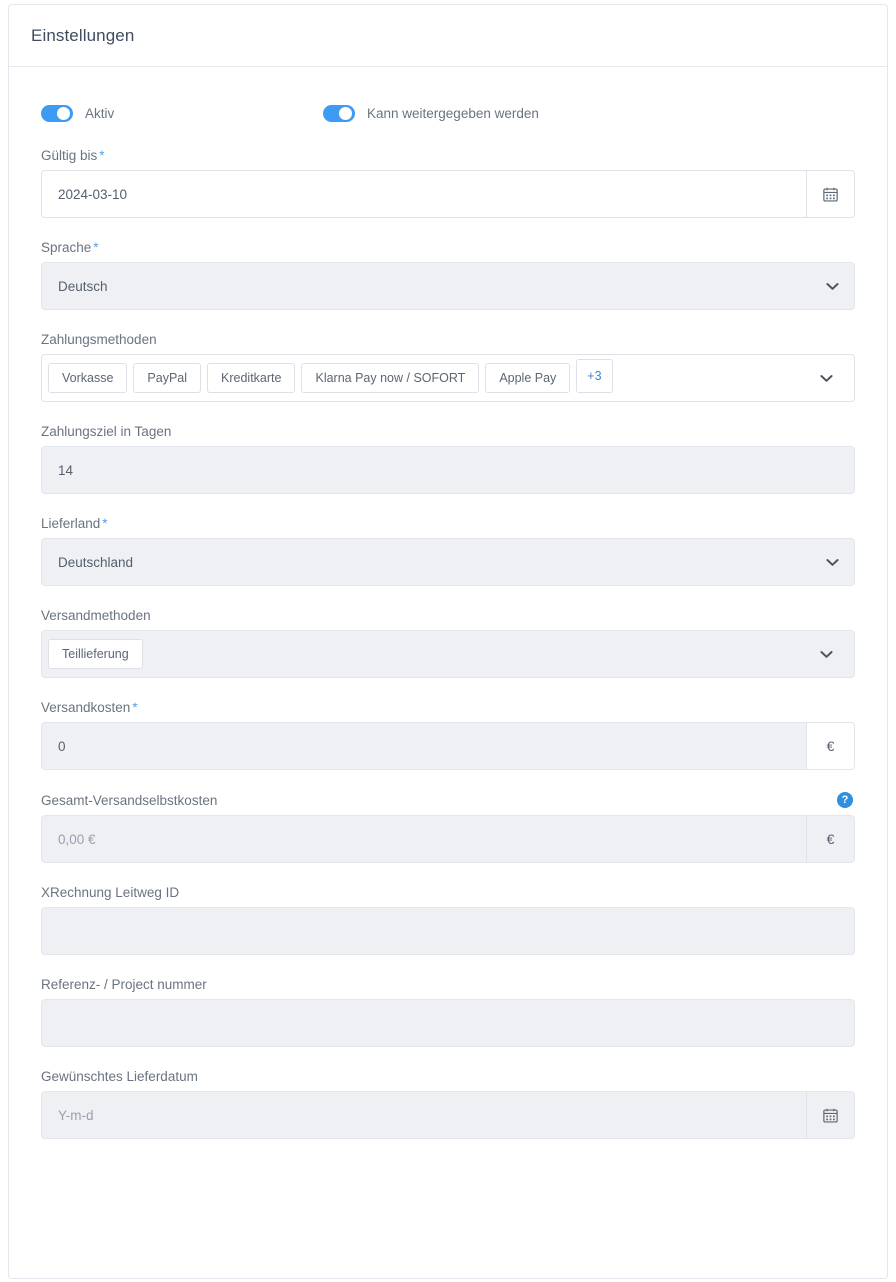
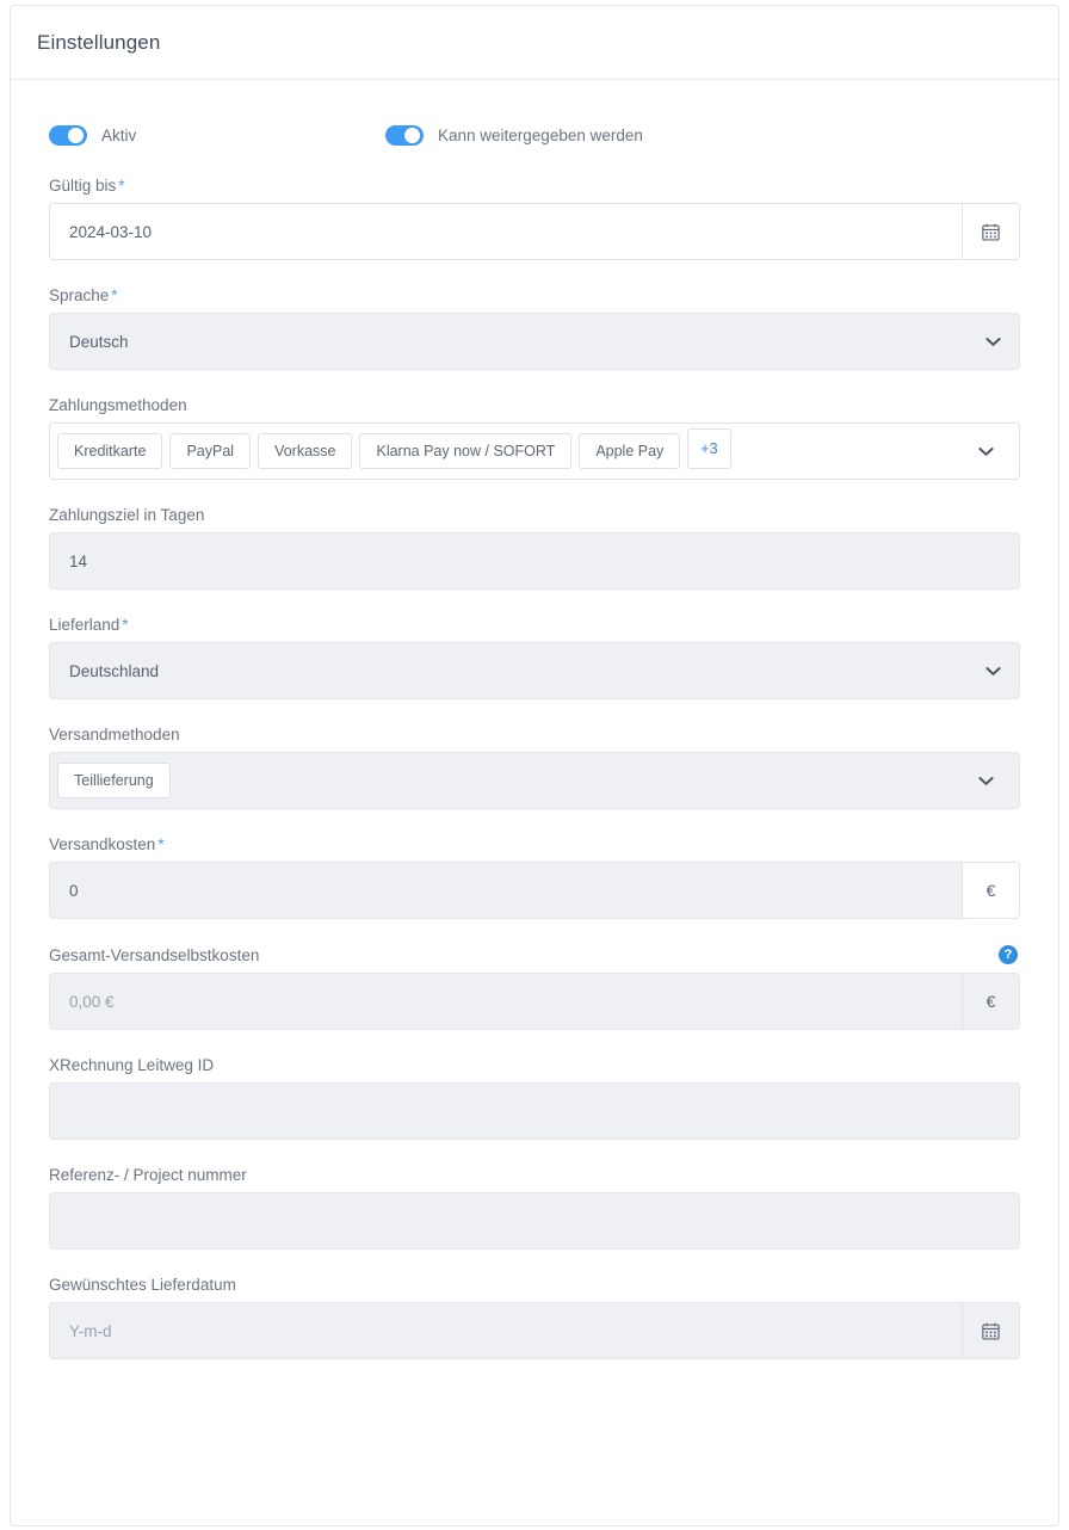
  Einstellungen
  Aktiv
  Kann weitergegeben werden
  Gültig bis *
  2024-03-10
  Sprache *
  Deutsch
  Zahlungsmethoden
- Vorkasse
+ Kreditkarte
  PayPal
- Kreditkarte
+ Vorkasse
  Klarna Pay now / SOFORT
  Apple Pay
  +3
  Zahlungsziel in Tagen
  14
  Lieferland *
  Deutschland
  Versandmethoden
  Teillieferung
  Versandkosten *
  0
  €
  Gesamt-Versandselbstkosten
  ?
  0,00 €
  €
  XRechnung Leitweg ID
  Referenz- / Project nummer
  Gewünschtes Lieferdatum
  Y-m-d
